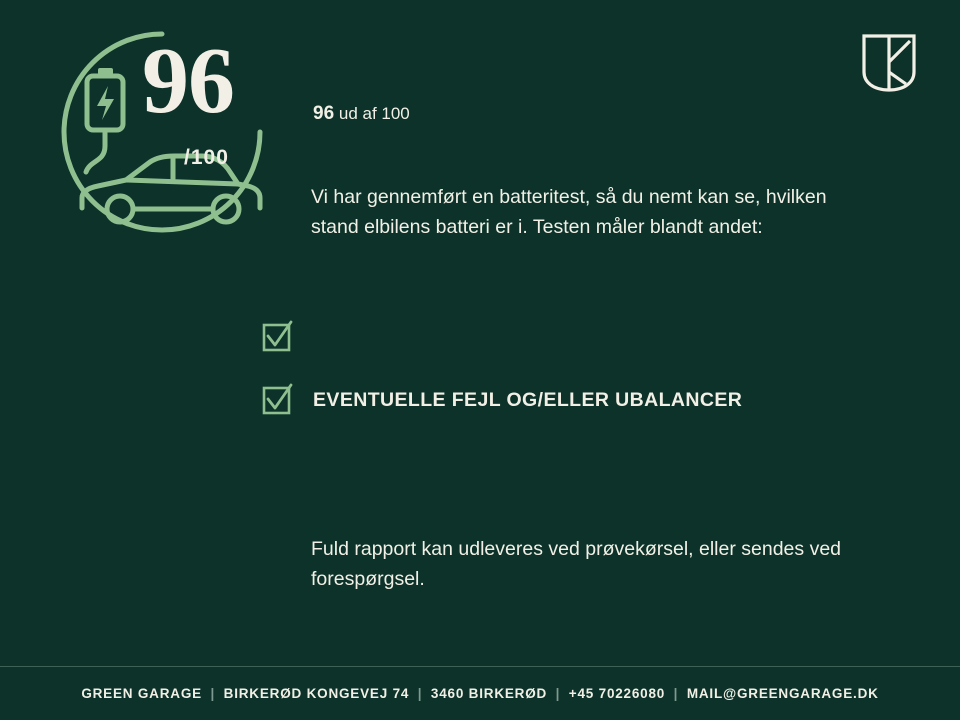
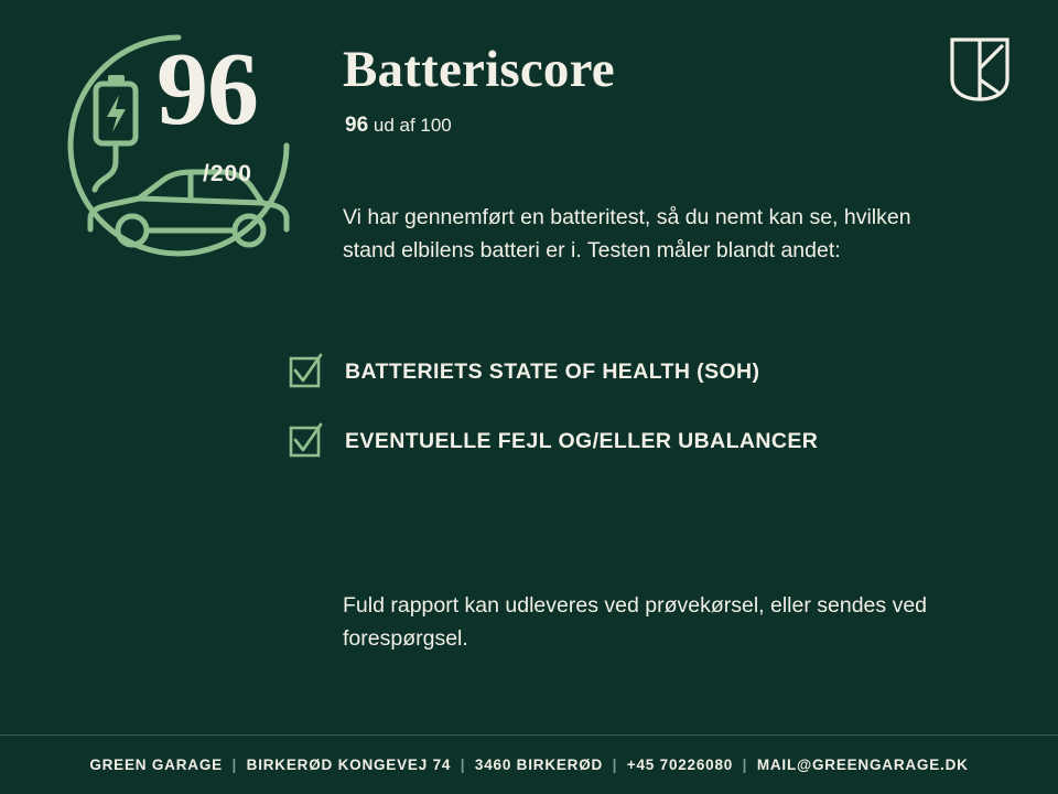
  96
- /100
+ /200
+ Batteriscore
  96 ud af 100
  Vi har gennemført en batteritest, så du nemt kan se, hvilken stand elbilens batteri er i. Testen måler blandt andet:
+ BATTERIETS STATE OF HEALTH (SOH)
  EVENTUELLE FEJL OG/ELLER UBALANCER
  Fuld rapport kan udleveres ved prøvekørsel, eller sendes ved forespørgsel.
  GREEN GARAGE | BIRKERØD KONGEVEJ 74 | 3460 BIRKERØD | +45 70226080 | MAIL@GREENGARAGE.DK
